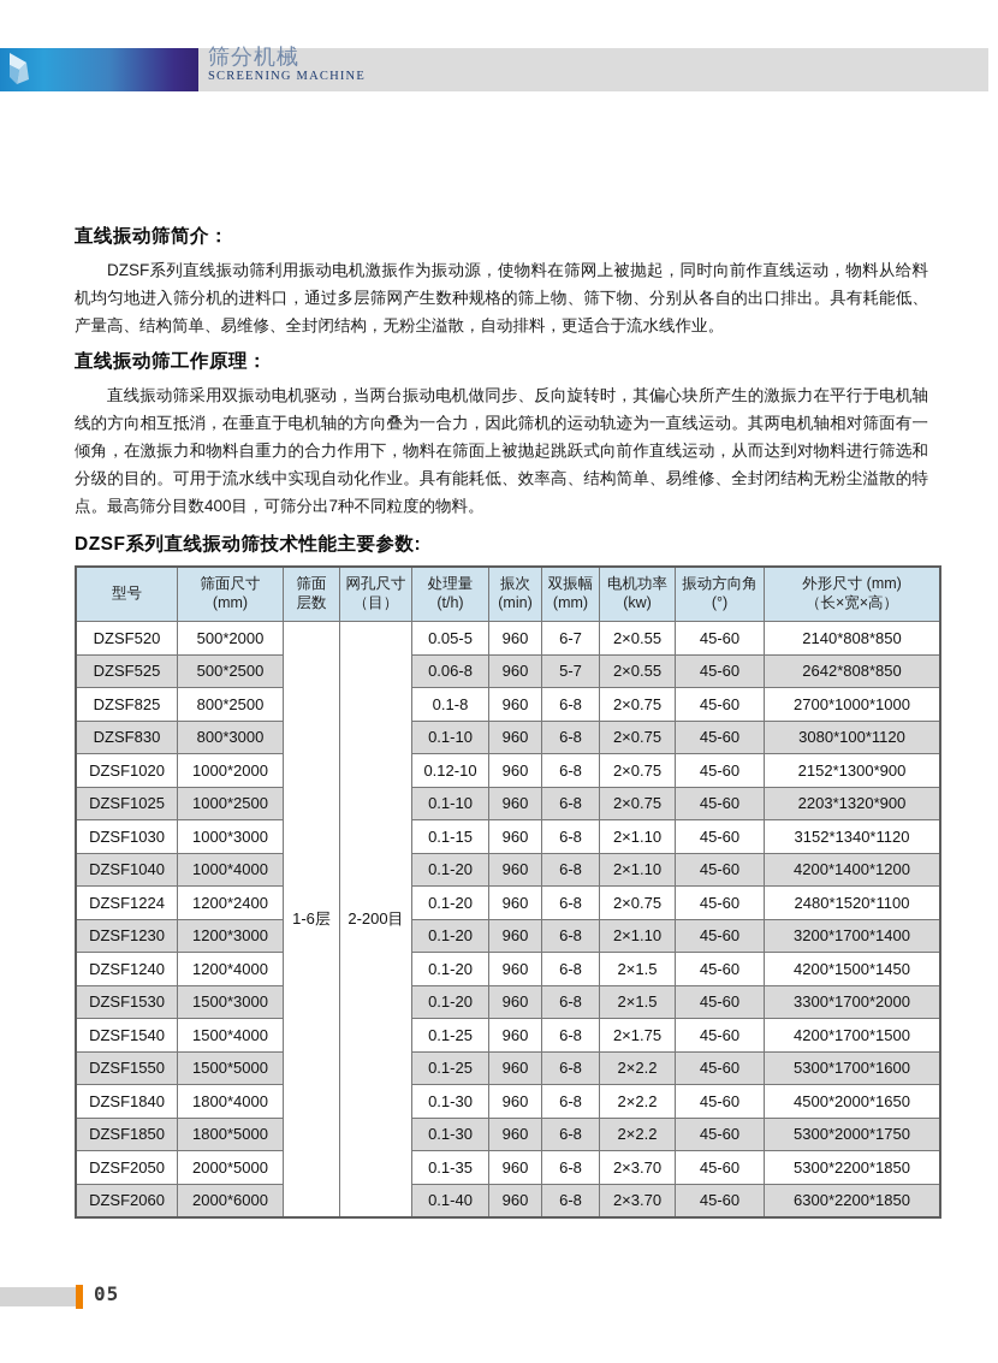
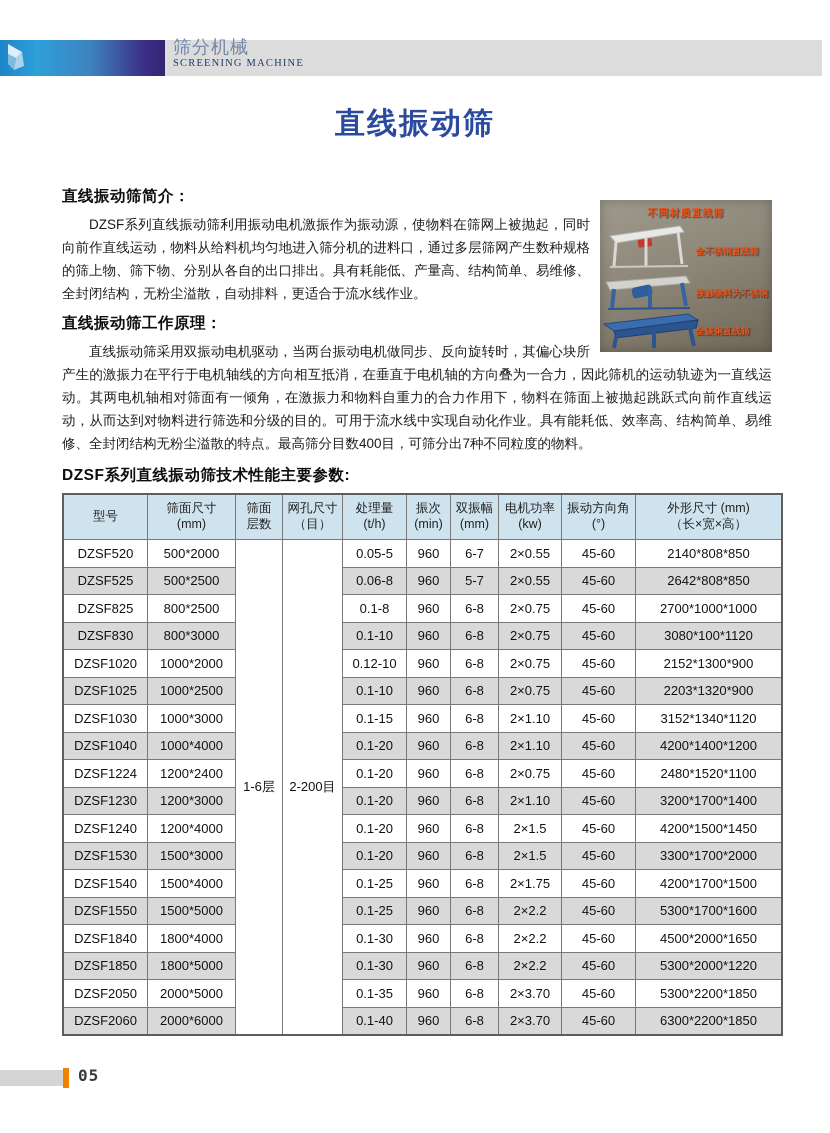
  筛分机械
  SCREENING MACHINE
+ 直线振动筛
+ 不同材质直线筛
+ 全不锈钢直线筛
+ 接触物料为不锈钢
+ 全碳钢直线筛
  直线振动筛简介：
  DZSF系列直线振动筛利用振动电机激振作为振动源，使物料在筛网上被抛起，同时向前作直线运动，物料从给料机均匀地进入筛分机的进料口，通过多层筛网产生数种规格的筛上物、筛下物、分别从各自的出口排出。具有耗能低、产量高、结构简单、易维修、全封闭结构，无粉尘溢散，自动排料，更适合于流水线作业。
  直线振动筛工作原理：
  直线振动筛采用双振动电机驱动，当两台振动电机做同步、反向旋转时，其偏心块所产生的激振力在平行于电机轴线的方向相互抵消，在垂直于电机轴的方向叠为一合力，因此筛机的运动轨迹为一直线运动。其两电机轴相对筛面有一倾角，在激振力和物料自重力的合力作用下，物料在筛面上被抛起跳跃式向前作直线运动，从而达到对物料进行筛选和分级的目的。可用于流水线中实现自动化作业。具有能耗低、效率高、结构简单、易维修、全封闭结构无粉尘溢散的特点。最高筛分目数400目，可筛分出7种不同粒度的物料。
  DZSF系列直线振动筛技术性能主要参数:
  型号	筛面尺寸(mm)	筛面层数	网孔尺寸（目）	处理量(t/h)	振次(min)	双振幅(mm)	电机功率(kw)	振动方向角(°)	外形尺寸 (mm)（长×宽×高）
  DZSF520	500*2000	1-6层	2-200目	0.05-5	960	6-7	2×0.55	45-60	2140*808*850
  DZSF525	500*2500	0.06-8	960	5-7	2×0.55	45-60	2642*808*850
  DZSF825	800*2500	0.1-8	960	6-8	2×0.75	45-60	2700*1000*1000
  DZSF830	800*3000	0.1-10	960	6-8	2×0.75	45-60	3080*100*1120
  DZSF1020	1000*2000	0.12-10	960	6-8	2×0.75	45-60	2152*1300*900
  DZSF1025	1000*2500	0.1-10	960	6-8	2×0.75	45-60	2203*1320*900
  DZSF1030	1000*3000	0.1-15	960	6-8	2×1.10	45-60	3152*1340*1120
  DZSF1040	1000*4000	0.1-20	960	6-8	2×1.10	45-60	4200*1400*1200
  DZSF1224	1200*2400	0.1-20	960	6-8	2×0.75	45-60	2480*1520*1100
  DZSF1230	1200*3000	0.1-20	960	6-8	2×1.10	45-60	3200*1700*1400
  DZSF1240	1200*4000	0.1-20	960	6-8	2×1.5	45-60	4200*1500*1450
  DZSF1530	1500*3000	0.1-20	960	6-8	2×1.5	45-60	3300*1700*2000
  DZSF1540	1500*4000	0.1-25	960	6-8	2×1.75	45-60	4200*1700*1500
  DZSF1550	1500*5000	0.1-25	960	6-8	2×2.2	45-60	5300*1700*1600
  DZSF1840	1800*4000	0.1-30	960	6-8	2×2.2	45-60	4500*2000*1650
- DZSF1850	1800*5000	0.1-30	960	6-8	2×2.2	45-60	5300*2000*1750
+ DZSF1850	1800*5000	0.1-30	960	6-8	2×2.2	45-60	5300*2000*1220
  DZSF2050	2000*5000	0.1-35	960	6-8	2×3.70	45-60	5300*2200*1850
  DZSF2060	2000*6000	0.1-40	960	6-8	2×3.70	45-60	6300*2200*1850
  05
